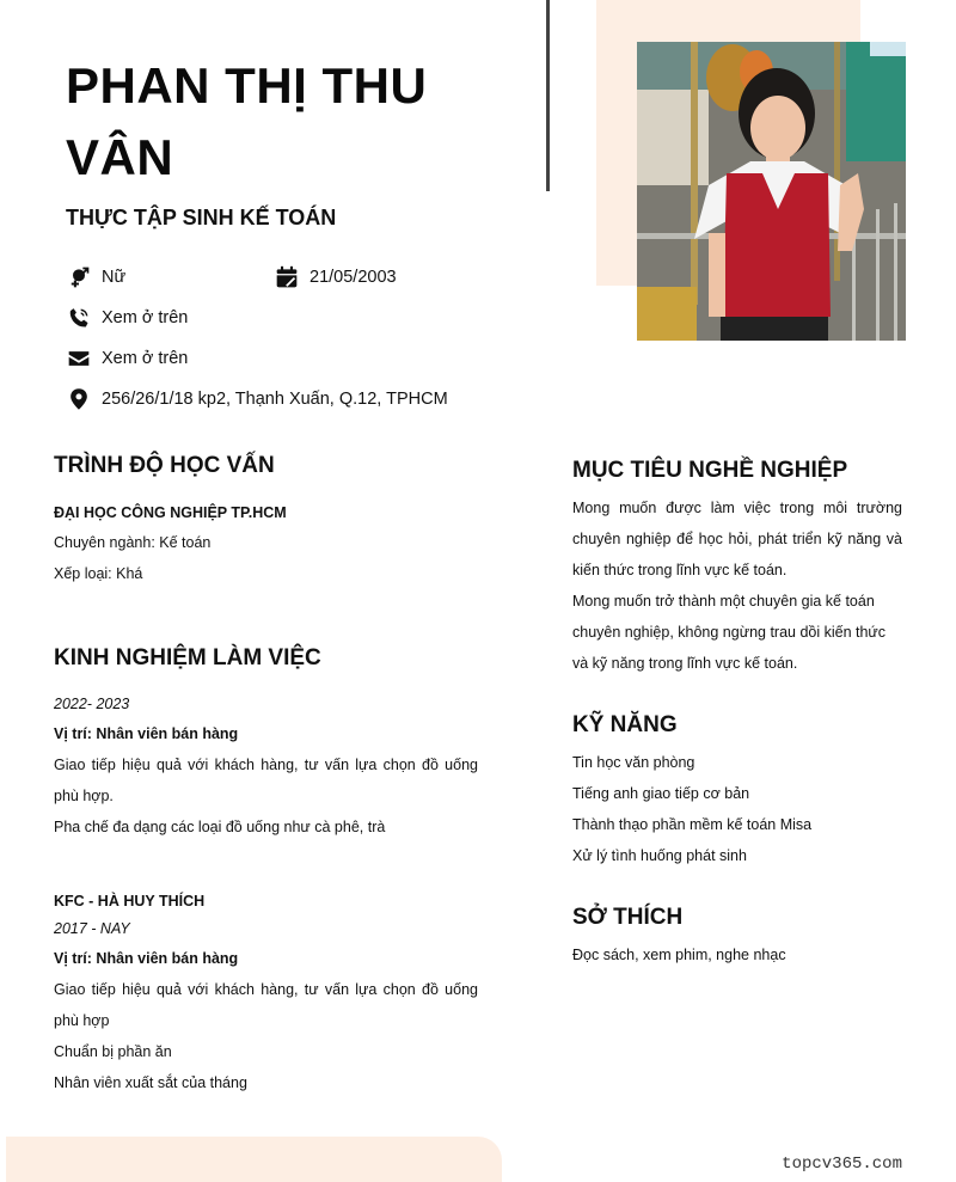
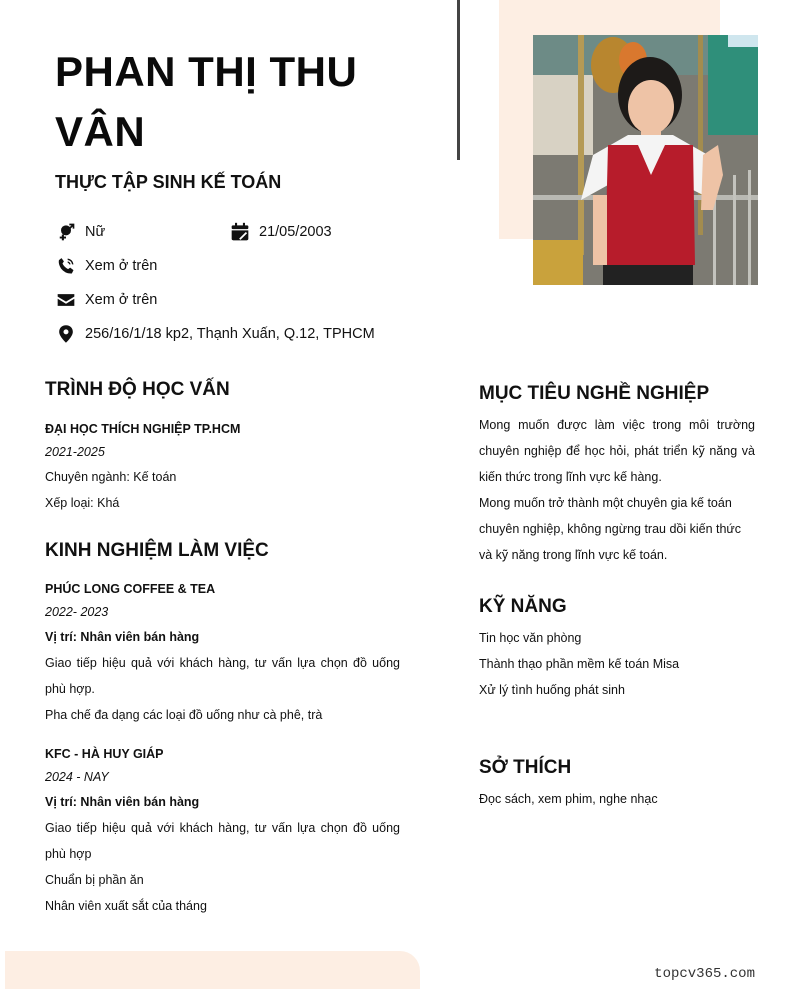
  topcv365.com
  PHAN THỊ THU VÂN
  THỰC TẬP SINH KẾ TOÁN
  Nữ
  21/05/2003
  Xem ở trên
  Xem ở trên
- 256/26/1/18 kp2, Thạnh Xuấn, Q.12, TPHCM
+ 256/16/1/18 kp2, Thạnh Xuấn, Q.12, TPHCM
  TRÌNH ĐỘ HỌC VẤN
- ĐẠI HỌC CÔNG NGHIỆP TP.HCM
+ ĐẠI HỌC THÍCH NGHIỆP TP.HCM
+ 2021-2025
  Chuyên ngành: Kế toán
  Xếp loại: Khá
  KINH NGHIỆM LÀM VIỆC
+ PHÚC LONG COFFEE & TEA
  2022- 2023
  Vị trí: Nhân viên bán hàng
  Giao tiếp hiệu quả với khách hàng, tư vấn lựa chọn đồ uống phù hợp.
  Pha chế đa dạng các loại đồ uống như cà phê, trà
- KFC - HÀ HUY THÍCH
+ KFC - HÀ HUY GIÁP
- 2017 - NAY
+ 2024 - NAY
  Vị trí: Nhân viên bán hàng
  Giao tiếp hiệu quả với khách hàng, tư vấn lựa chọn đồ uống phù hợp
  Chuẩn bị phần ăn
  Nhân viên xuất sắt của tháng
  MỤC TIÊU NGHỀ NGHIỆP
- Mong muốn được làm việc trong môi trường chuyên nghiệp để học hỏi, phát triển kỹ năng và kiến thức trong lĩnh vực kế toán.
+ Mong muốn được làm việc trong môi trường chuyên nghiệp để học hỏi, phát triển kỹ năng và kiến thức trong lĩnh vực kế hàng.
  Mong muốn trở thành một chuyên gia kế toán chuyên nghiệp, không ngừng trau dồi kiến thức và kỹ năng trong lĩnh vực kế toán.
  KỸ NĂNG
  Tin học văn phòng
- Tiếng anh giao tiếp cơ bản
  Thành thạo phần mềm kế toán Misa
  Xử lý tình huống phát sinh
  SỞ THÍCH
  Đọc sách, xem phim, nghe nhạc
